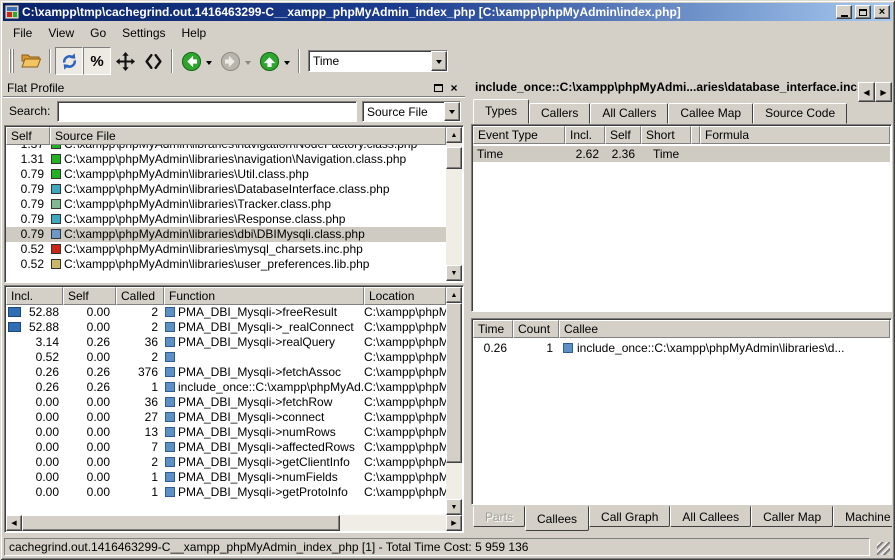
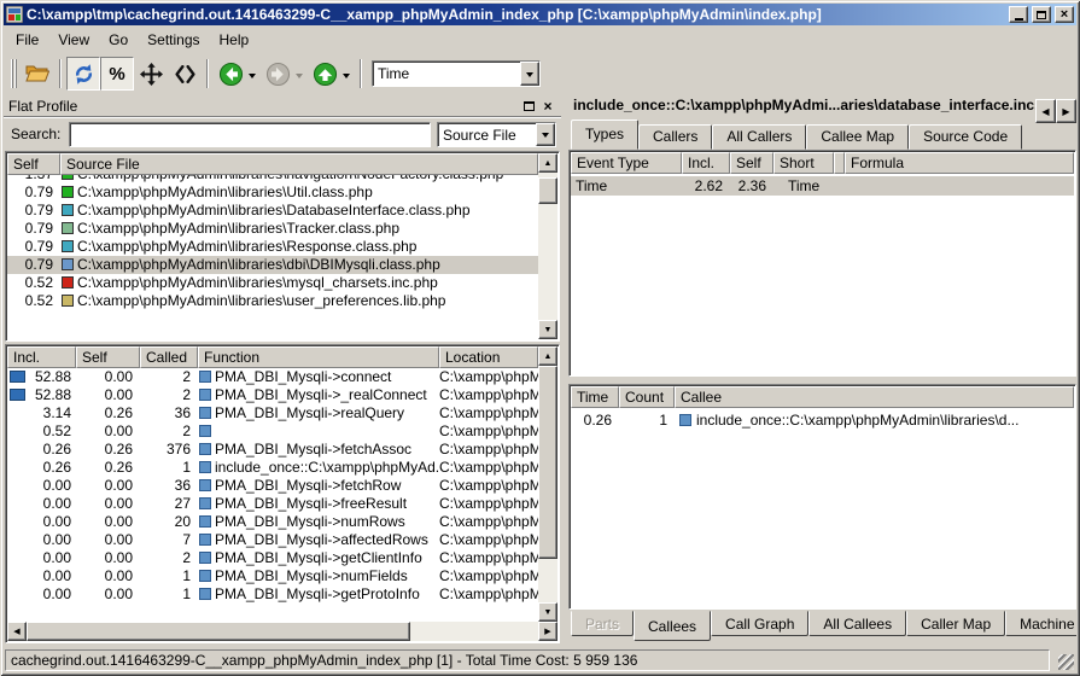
  C:\xampp\tmp\cachegrind.out.1416463299-C__xampp_phpMyAdmin_index_php [C:\xampp\phpMyAdmin\index.php]
  ×
  File
  View
  Go
  Settings
  Help
  %
  Time
  Flat Profile
  ×
  Search:
  Source File
  Self
  Source File
- 1.31
- C:\xampp\phpMyAdmin\libraries\navigation\Navigation.class.php
  0.79
  C:\xampp\phpMyAdmin\libraries\Util.class.php
  0.79
  C:\xampp\phpMyAdmin\libraries\DatabaseInterface.class.php
  0.79
  C:\xampp\phpMyAdmin\libraries\Tracker.class.php
  0.79
  C:\xampp\phpMyAdmin\libraries\Response.class.php
  0.79
  C:\xampp\phpMyAdmin\libraries\dbi\DBIMysqli.class.php
  0.52
  C:\xampp\phpMyAdmin\libraries\mysql_charsets.inc.php
  0.52
  C:\xampp\phpMyAdmin\libraries\user_preferences.lib.php
  Incl.
  Self
  Called
  Function
  Location
  52.88
  0.00
  2
- PMA_DBI_Mysqli->freeResult
+ PMA_DBI_Mysqli->connect
  C:\xampp\phpM
  52.88
  0.00
  2
  PMA_DBI_Mysqli->_realConnect
  C:\xampp\phpM
  3.14
  0.26
  36
  PMA_DBI_Mysqli->realQuery
  C:\xampp\phpM
  0.52
  0.00
  2
  C:\xampp\phpM
  0.26
  0.26
  376
  PMA_DBI_Mysqli->fetchAssoc
  C:\xampp\phpM
  0.26
  0.26
  1
  include_once::C:\xampp\phpMyAd.
  C:\xampp\phpM
  0.00
  0.00
  36
  PMA_DBI_Mysqli->fetchRow
  C:\xampp\phpM
  0.00
  0.00
  27
- PMA_DBI_Mysqli->connect
+ PMA_DBI_Mysqli->freeResult
  C:\xampp\phpM
  0.00
  0.00
- 13
+ 20
  PMA_DBI_Mysqli->numRows
  C:\xampp\phpM
  0.00
  0.00
  7
  PMA_DBI_Mysqli->affectedRows
  C:\xampp\phpM
  0.00
  0.00
  2
  PMA_DBI_Mysqli->getClientInfo
  C:\xampp\phpM
  0.00
  0.00
  1
  PMA_DBI_Mysqli->numFields
  C:\xampp\phpM
  0.00
  0.00
  1
  PMA_DBI_Mysqli->getProtoInfo
  C:\xampp\phpM
  include_once::C:\xampp\phpMyAdmi...aries\database_interface.inc
  Types
  Callers
  All Callers
  Callee Map
  Source Code
  Event Type
  Incl.
  Self
  Short
  Formula
  Time
  2.62
  2.36
  Time
  Time
  Count
  Callee
  0.26
  1
  include_once::C:\xampp\phpMyAdmin\libraries\d...
  Parts
  Callees
  Call Graph
  All Callees
  Caller Map
  Machine
  ◀
  ▶
  cachegrind.out.1416463299-C__xampp_phpMyAdmin_index_php [1] - Total Time Cost: 5 959 136
